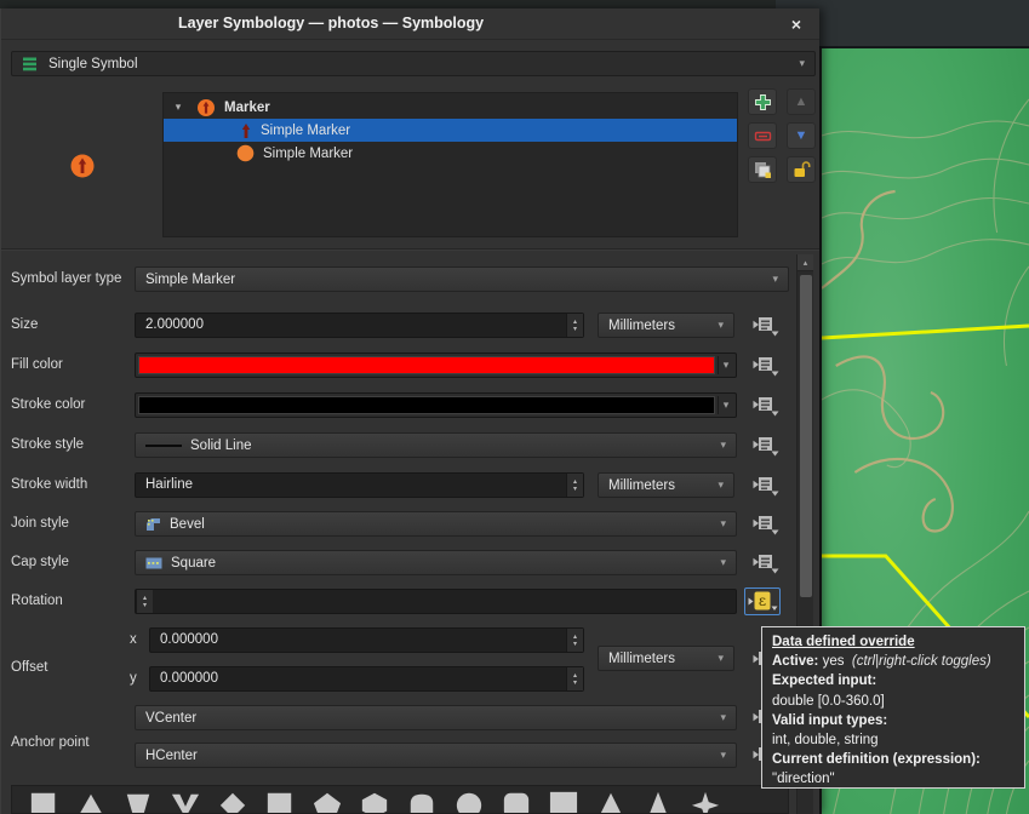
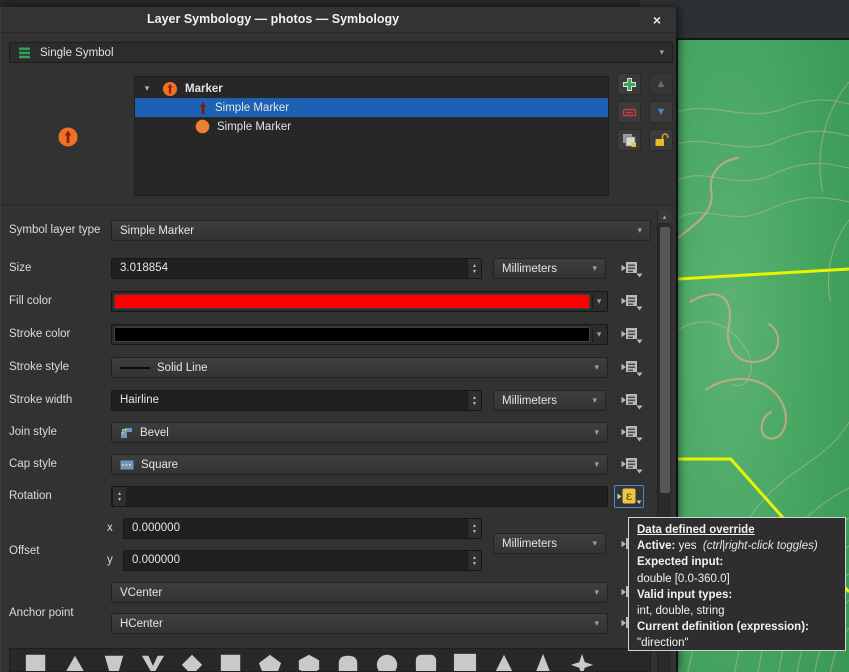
  Layer Symbology — photos — Symbology
  ×
  Single Symbol
  ▾
  ▾
  Marker
  Simple Marker
  Simple Marker
  ▲
  ▼
  Symbol layer type
  Simple Marker
  ▾
  Size
- 2.000000
+ 3.018854
  Millimeters
  ▾
  Fill color
  ▾
  Stroke color
  ▾
  Stroke style
  Solid Line
  ▾
  Stroke width
  Hairline
  Millimeters
  ▾
  Join style
  Bevel
  ▾
  Cap style
  Square
  ▾
  Rotation
  ε
  Offset
  x
  0.000000
  y
  0.000000
  Millimeters
  ▾
  Anchor point
  VCenter
  ▾
  HCenter
  ▾
  Data defined override
  Active: yes (ctrl|right-click toggles)
  Expected input:
  double [0.0-360.0]
  Valid input types:
  int, double, string
  Current definition (expression):
  "direction"
